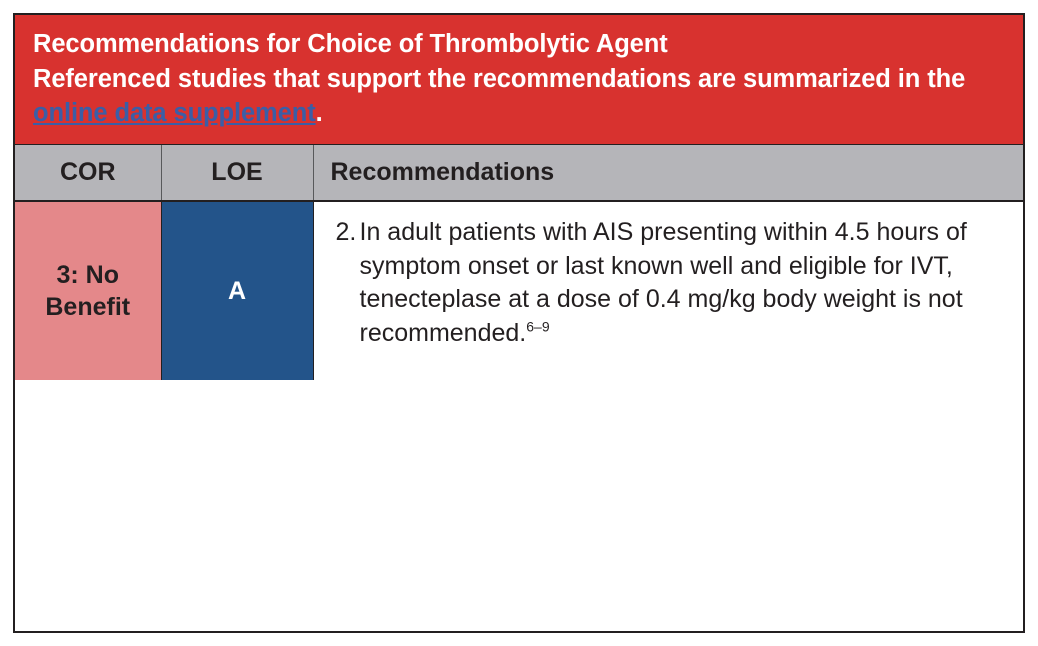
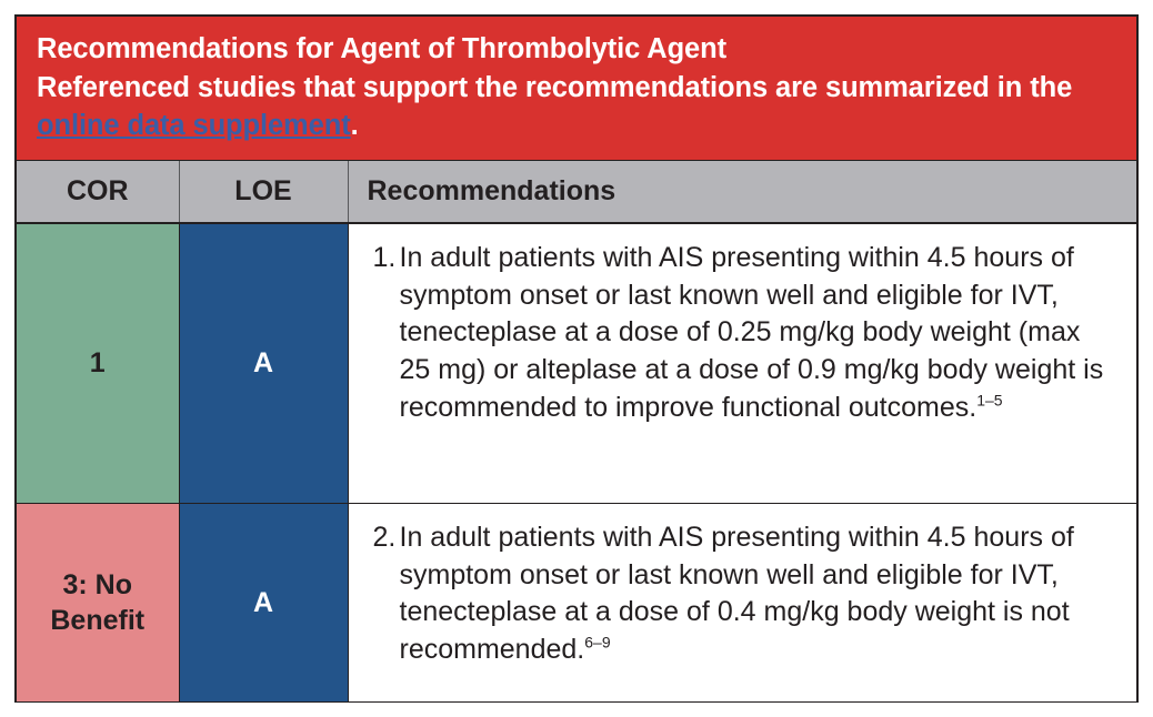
- Recommendations for Choice of Thrombolytic Agent
+ Recommendations for Agent of Thrombolytic Agent
  Referenced studies that support the recommendations are summarized in the online data supplement.
  COR	LOE	Recommendations
+ 1	A	1. In adult patients with AIS presenting within 4.5 hours of symptom onset or last known well and eligible for IVT, tenecteplase at a dose of 0.25 mg/kg body weight (max 25 mg) or alteplase at a dose of 0.9 mg/kg body weight is recommended to improve functional outcomes.1–5
  3: No Benefit	A	2. In adult patients with AIS presenting within 4.5 hours of symptom onset or last known well and eligible for IVT, tenecteplase at a dose of 0.4 mg/kg body weight is not recommended.6–9
